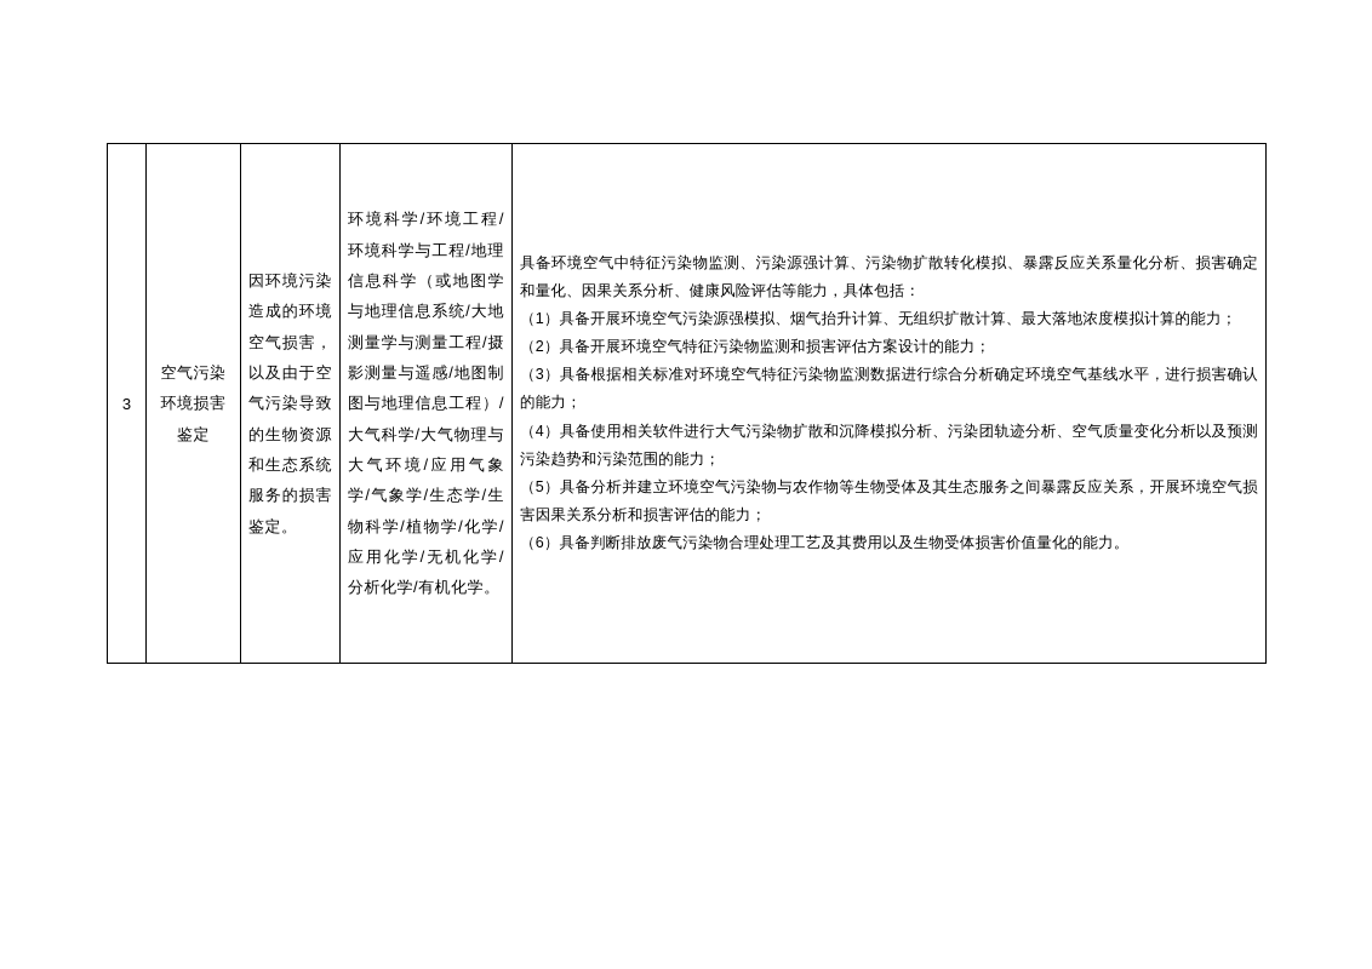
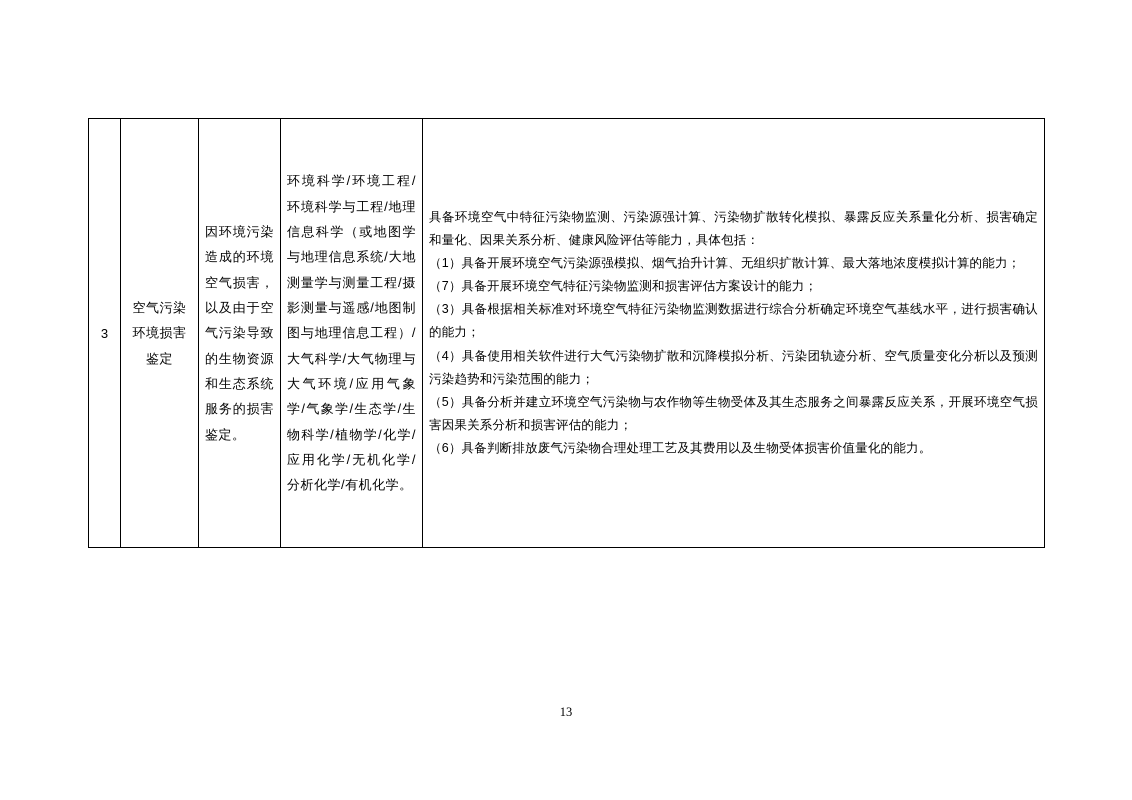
- 3	空气污染环境损害鉴定	因环境污染造成的环境空气损害，以及由于空气污染导致的生物资源和生态系统服务的损害鉴定。	环境科学/环境工程/环境科学与工程/地理信息科学（或地图学与地理信息系统/大地测量学与测量工程/摄影测量与遥感/地图制图与地理信息工程）/大气科学/大气物理与大气环境/应用气象学/气象学/生态学/生物科学/植物学/化学/应用化学/无机化学/分析化学/有机化学。	具备环境空气中特征污染物监测、污染源强计算、污染物扩散转化模拟、暴露反应关系量化分析、损害确定和量化、因果关系分析、健康风险评估等能力，具体包括： （1）具备开展环境空气污染源强模拟、烟气抬升计算、无组织扩散计算、最大落地浓度模拟计算的能力； （2）具备开展环境空气特征污染物监测和损害评估方案设计的能力； （3）具备根据相关标准对环境空气特征污染物监测数据进行综合分析确定环境空气基线水平，进行损害确认的能力； （4）具备使用相关软件进行大气污染物扩散和沉降模拟分析、污染团轨迹分析、空气质量变化分析以及预测污染趋势和污染范围的能力； （5）具备分析并建立环境空气污染物与农作物等生物受体及其生态服务之间暴露反应关系，开展环境空气损害因果关系分析和损害评估的能力； （6）具备判断排放废气污染物合理处理工艺及其费用以及生物受体损害价值量化的能力。
+ 3	空气污染环境损害鉴定	因环境污染造成的环境空气损害，以及由于空气污染导致的生物资源和生态系统服务的损害鉴定。	环境科学/环境工程/环境科学与工程/地理信息科学（或地图学与地理信息系统/大地测量学与测量工程/摄影测量与遥感/地图制图与地理信息工程）/大气科学/大气物理与大气环境/应用气象学/气象学/生态学/生物科学/植物学/化学/应用化学/无机化学/分析化学/有机化学。	具备环境空气中特征污染物监测、污染源强计算、污染物扩散转化模拟、暴露反应关系量化分析、损害确定和量化、因果关系分析、健康风险评估等能力，具体包括： （1）具备开展环境空气污染源强模拟、烟气抬升计算、无组织扩散计算、最大落地浓度模拟计算的能力； （7）具备开展环境空气特征污染物监测和损害评估方案设计的能力； （3）具备根据相关标准对环境空气特征污染物监测数据进行综合分析确定环境空气基线水平，进行损害确认的能力； （4）具备使用相关软件进行大气污染物扩散和沉降模拟分析、污染团轨迹分析、空气质量变化分析以及预测污染趋势和污染范围的能力； （5）具备分析并建立环境空气污染物与农作物等生物受体及其生态服务之间暴露反应关系，开展环境空气损害因果关系分析和损害评估的能力； （6）具备判断排放废气污染物合理处理工艺及其费用以及生物受体损害价值量化的能力。
+ 13
